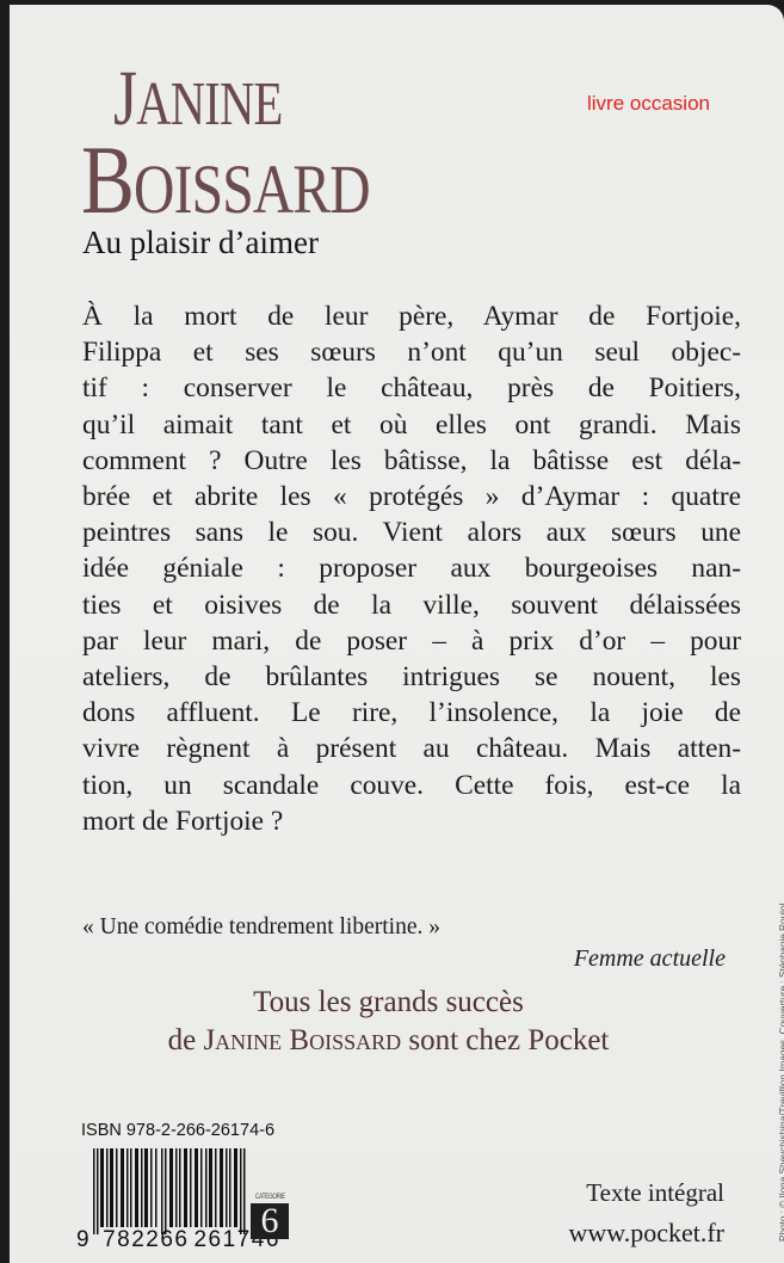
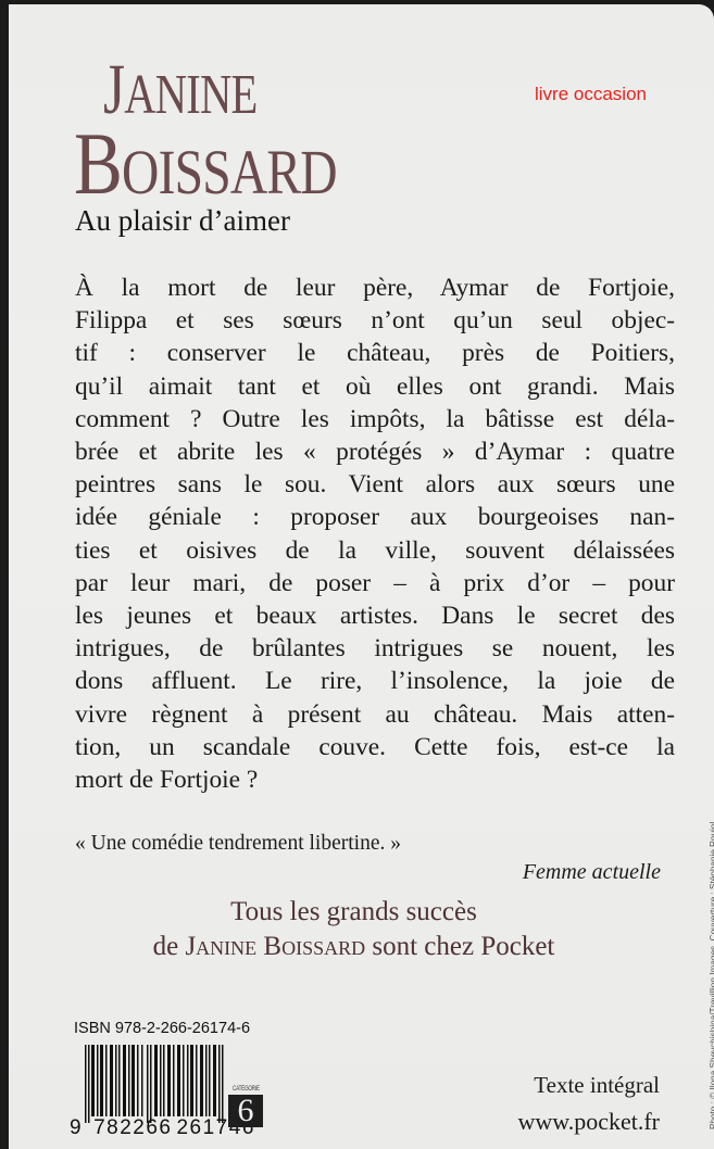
  JANINE
  BOISSARD
  livre occasion
  Au plaisir d’aimer
  À la mort de leur père, Aymar de Fortjoie,
  Filippa et ses sœurs n’ont qu’un seul objec-
  tif : conserver le château, près de Poitiers,
  qu’il aimait tant et où elles ont grandi. Mais
- comment ? Outre les bâtisse, la bâtisse est déla-
+ comment ? Outre les impôts, la bâtisse est déla-
  brée et abrite les « protégés » d’Aymar : quatre
  peintres sans le sou. Vient alors aux sœurs une
  idée géniale : proposer aux bourgeoises nan-
  ties et oisives de la ville, souvent délaissées
  par leur mari, de poser – à prix d’or – pour
+ les jeunes et beaux artistes. Dans le secret des
- ateliers, de brûlantes intrigues se nouent, les
+ intrigues, de brûlantes intrigues se nouent, les
  dons affluent. Le rire, l’insolence, la joie de
  vivre règnent à présent au château. Mais atten-
  tion, un scandale couve. Cette fois, est-ce la
  mort de Fortjoie ?
  « Une comédie tendrement libertine. »
  Femme actuelle
  Tous les grands succès
  de Janine Boissard sont chez Pocket
  ISBN 978-2-266-26174-6
  9 782266 261746
  6
  Texte intégral
  www.pocket.fr
